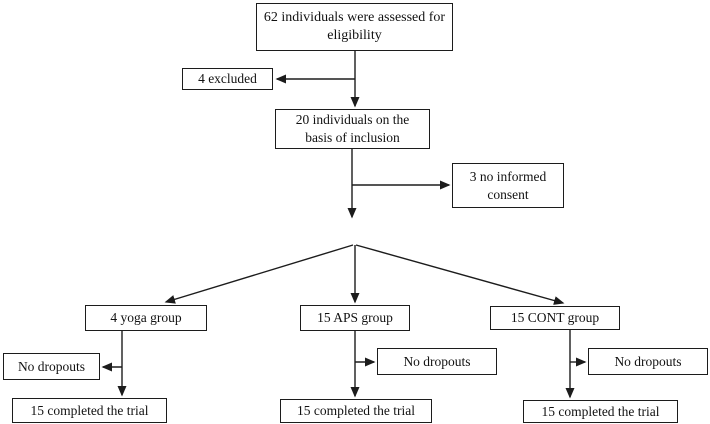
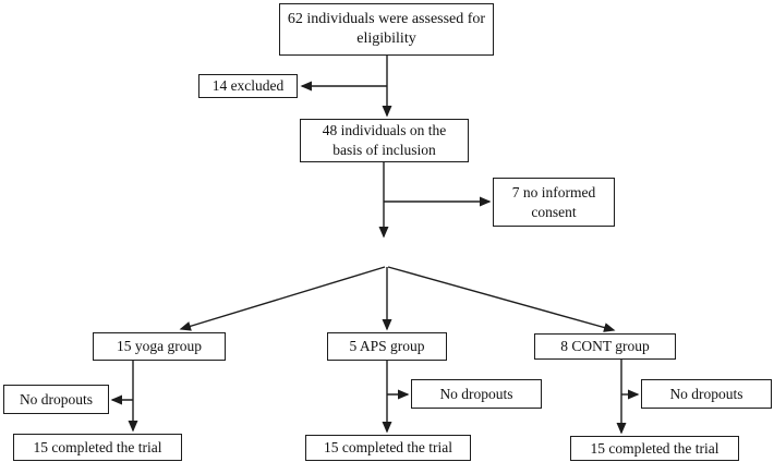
  62 individuals were assessed for eligibility
- 4 excluded
+ 14 excluded
- 20 individuals on the basis of inclusion
+ 48 individuals on the basis of inclusion
- 3 no informed consent
+ 7 no informed consent
- 4 yoga group
+ 15 yoga group
- 15 APS group
+ 5 APS group
- 15 CONT group
+ 8 CONT group
  No dropouts
  No dropouts
  No dropouts
  15 completed the trial
  15 completed the trial
  15 completed the trial
